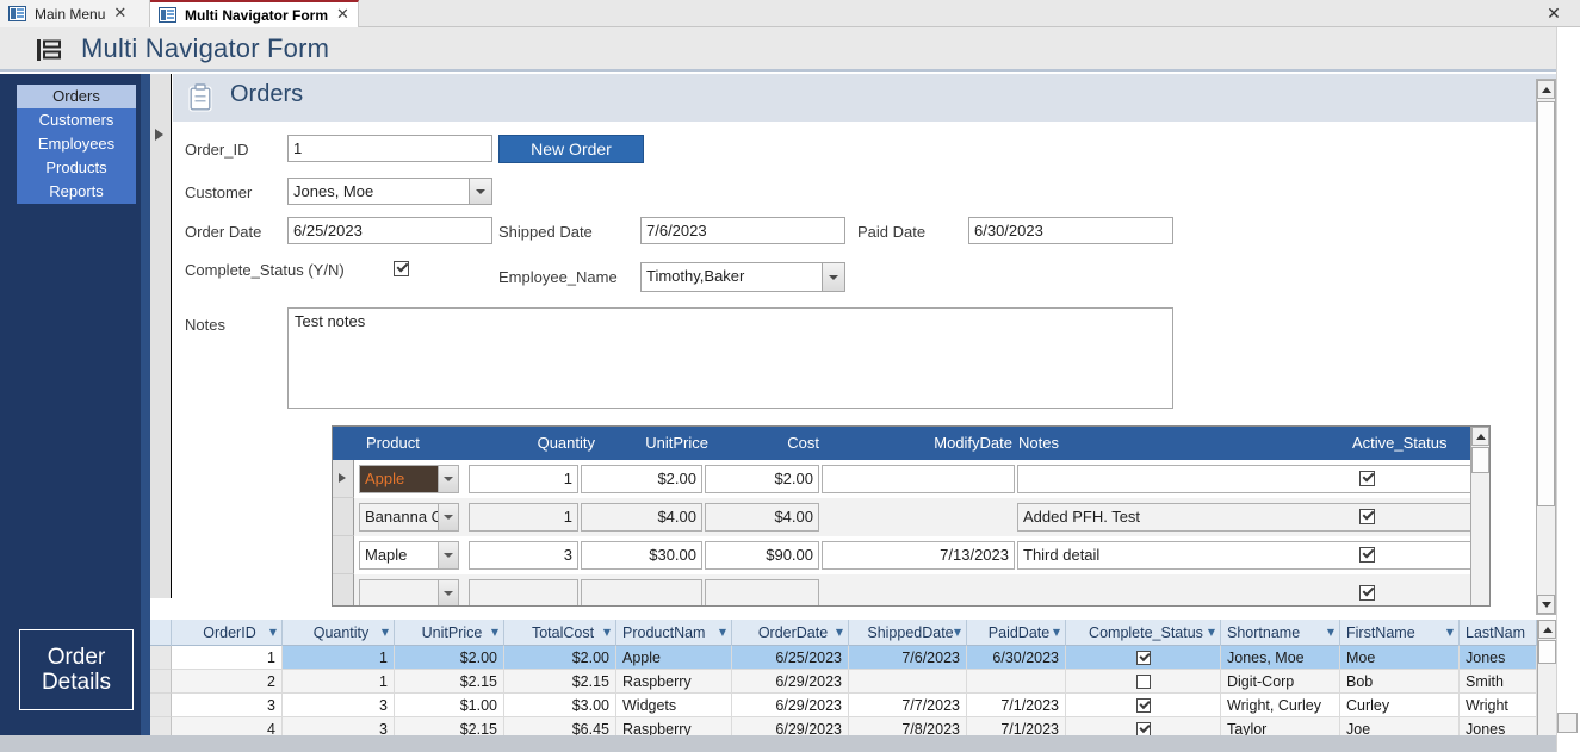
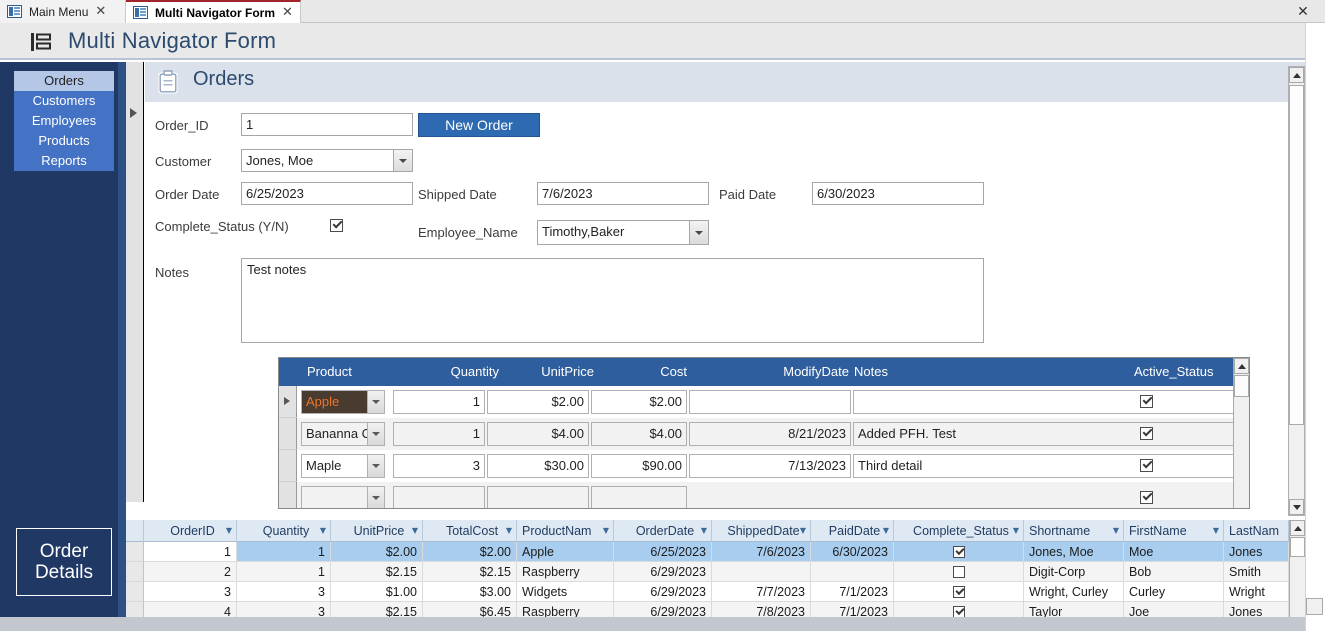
  Main Menu
  ✕
  Multi Navigator Form
  ✕
  ✕
  Multi Navigator Form
  Orders
  Customers
  Employees
  Products
  Reports
  Orders
  Order_ID
  1
  New Order
  Customer
  Jones, Moe
  Order Date
  6/25/2023
  Shipped Date
  7/6/2023
  Paid Date
  6/30/2023
  Complete_Status (Y/N)
  Employee_Name
  Timothy,Baker
  Notes
  Test notes
  Product
  Quantity
  UnitPrice
  Cost
  ModifyDate
  Notes
  Active_Status
  Apple
  1
  $2.00
  $2.00
  Bananna
  1
  $4.00
  $4.00
+ 8/21/2023
  Added PFH. Test
  Maple
  3
  $30.00
  $90.00
  7/13/2023
  Third detail
  Order
  Details
  OrderID
  ▼
  Quantity
  ▼
  UnitPrice
  ▼
  TotalCost
  ▼
  ProductNam
  ▼
  OrderDate
  ▼
  ShippedDate
  ▼
  PaidDate
  ▼
  Complete_Status
  ▼
  Shortname
  ▼
  FirstName
  ▼
  LastNam
  1
  1
  $2.00
  $2.00
  Apple
  6/25/2023
  7/6/2023
  6/30/2023
  Jones, Moe
  Moe
  Jones
  2
  1
  $2.15
  $2.15
  Raspberry
  6/29/2023
  Digit-Corp
  Bob
  Smith
  3
  3
  $1.00
  $3.00
  Widgets
  6/29/2023
  7/7/2023
  7/1/2023
  Wright, Curley
  Curley
  Wright
  4
  3
  $2.15
  $6.45
  Raspberry
  6/29/2023
  7/8/2023
  7/1/2023
  Taylor
  Joe
  Jones
